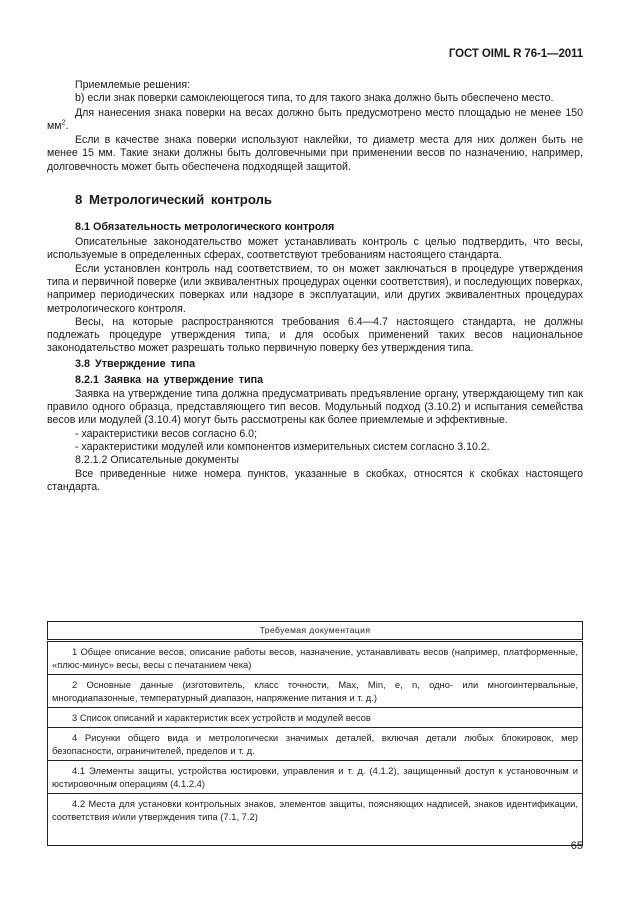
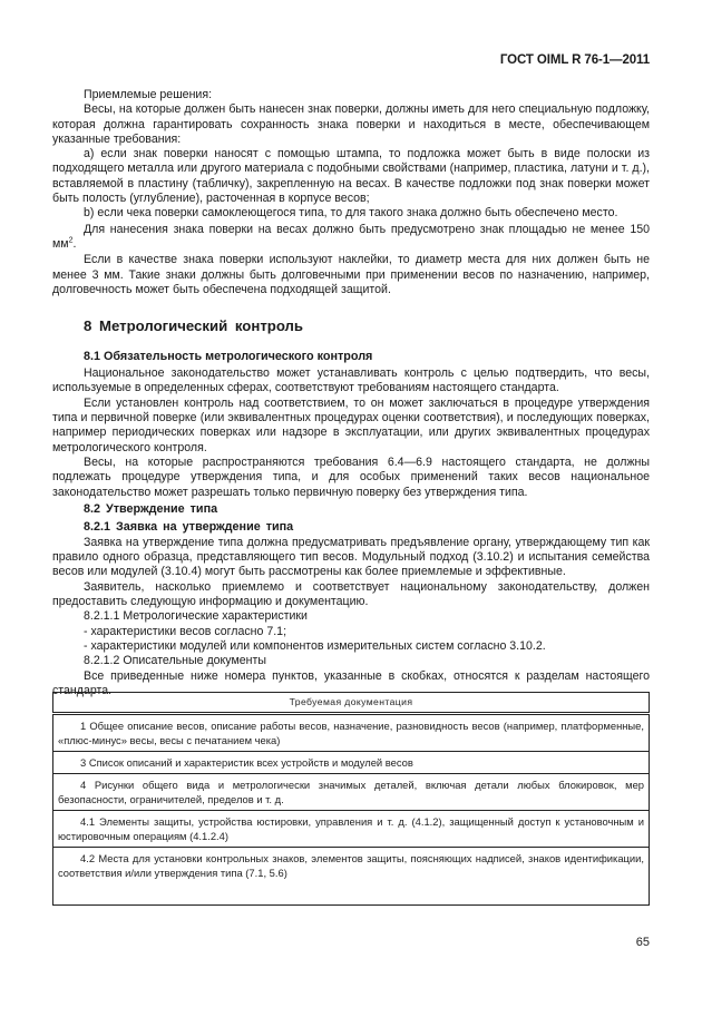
  ГОСТ OIML R 76-1—2011
  Приемлемые решения:
+ Весы, на которые должен быть нанесен знак поверки, должны иметь для него специальную подложку, которая должна гарантировать сохранность знака поверки и находиться в месте, обеспечивающем указанные требования:
+ a) если знак поверки наносят с помощью штампа, то подложка может быть в виде полоски из подходящего металла или другого материала с подобными свойствами (например, пластика, латуни и т. д.), вставляемой в пластину (табличку), закрепленную на весах. В качестве подложки под знак поверки может быть полость (углубление), расточенная в корпусе весов;
- b) если знак поверки самоклеющегося типа, то для такого знака должно быть обеспечено место.
+ b) если чека поверки самоклеющегося типа, то для такого знака должно быть обеспечено место.
- Для нанесения знака поверки на весах должно быть предусмотрено место площадью не менее 150 мм .
+ Для нанесения знака поверки на весах должно быть предусмотрено знак площадью не менее 150 мм .
- Если в качестве знака поверки используют наклейки, то диаметр места для них должен быть не менее 15 мм. Такие знаки должны быть долговечными при применении весов по назначению, например, долговечность может быть обеспечена подходящей защитой.
+ Если в качестве знака поверки используют наклейки, то диаметр места для них должен быть не менее 3 мм. Такие знаки должны быть долговечными при применении весов по назначению, например, долговечность может быть обеспечена подходящей защитой.
  8 Метрологический контроль
  8.1 Обязательность метрологического контроля
- Описательные законодательство может устанавливать контроль с целью подтвердить, что весы, используемые в определенных сферах, соответствуют требованиям настоящего стандарта.
+ Национальное законодательство может устанавливать контроль с целью подтвердить, что весы, используемые в определенных сферах, соответствуют требованиям настоящего стандарта.
  Если установлен контроль над соответствием, то он может заключаться в процедуре утверждения типа и первичной поверке (или эквивалентных процедурах оценки соответствия), и последующих поверках, например периодических поверках или надзоре в эксплуатации, или других эквивалентных процедурах метрологического контроля.
- Весы, на которые распространяются требования 6.4—4.7 настоящего стандарта, не должны подлежать процедуре утверждения типа, и для особых применений таких весов национальное законодательство может разрешать только первичную поверку без утверждения типа.
+ Весы, на которые распространяются требования 6.4—6.9 настоящего стандарта, не должны подлежать процедуре утверждения типа, и для особых применений таких весов национальное законодательство может разрешать только первичную поверку без утверждения типа.
- 3.8 Утверждение типа
+ 8.2 Утверждение типа
  8.2.1 Заявка на утверждение типа
  Заявка на утверждение типа должна предусматривать предъявление органу, утверждающему тип как правило одного образца, представляющего тип весов. Модульный подход (3.10.2) и испытания семейства весов или модулей (3.10.4) могут быть рассмотрены как более приемлемые и эффективные.
+ Заявитель, насколько приемлемо и соответствует национальному законодательству, должен предоставить следующую информацию и документацию.
+ 8.2.1.1 Метрологические характеристики
- - характеристики весов согласно 6.0;
+ - характеристики весов согласно 7.1;
  - характеристики модулей или компонентов измерительных систем согласно 3.10.2.
  8.2.1.2 Описательные документы
- Все приведенные ниже номера пунктов, указанные в скобках, относятся к скобках настоящего стандарта.
+ Все приведенные ниже номера пунктов, указанные в скобках, относятся к разделам настоящего стандарта.
  Требуемая документация
- 1 Общее описание весов, описание работы весов, назначение, устанавливать весов (например, платформенные, «плюс-минус» весы, весы с печатанием чека)
+ 1 Общее описание весов, описание работы весов, назначение, разновидность весов (например, платформенные, «плюс-минус» весы, весы с печатанием чека)
- 2 Основные данные (изготовитель, класс точности, Max, Min, e, n, одно- или многоинтервальные, многодиапазонные, температурный диапазон, напряжение питания и т. д.)
  3 Список описаний и характеристик всех устройств и модулей весов
  4 Рисунки общего вида и метрологически значимых деталей, включая детали любых блокировок, мер безопасности, ограничителей, пределов и т. д.
  4.1 Элементы защиты, устройства юстировки, управления и т. д. (4.1.2), защищенный доступ к установочным и юстировочным операциям (4.1.2.4)
- 4.2 Места для установки контрольных знаков, элементов защиты, поясняющих надписей, знаков идентификации, соответствия и/или утверждения типа (7.1, 7.2)
+ 4.2 Места для установки контрольных знаков, элементов защиты, поясняющих надписей, знаков идентификации, соответствия и/или утверждения типа (7.1, 5.6)
  65
